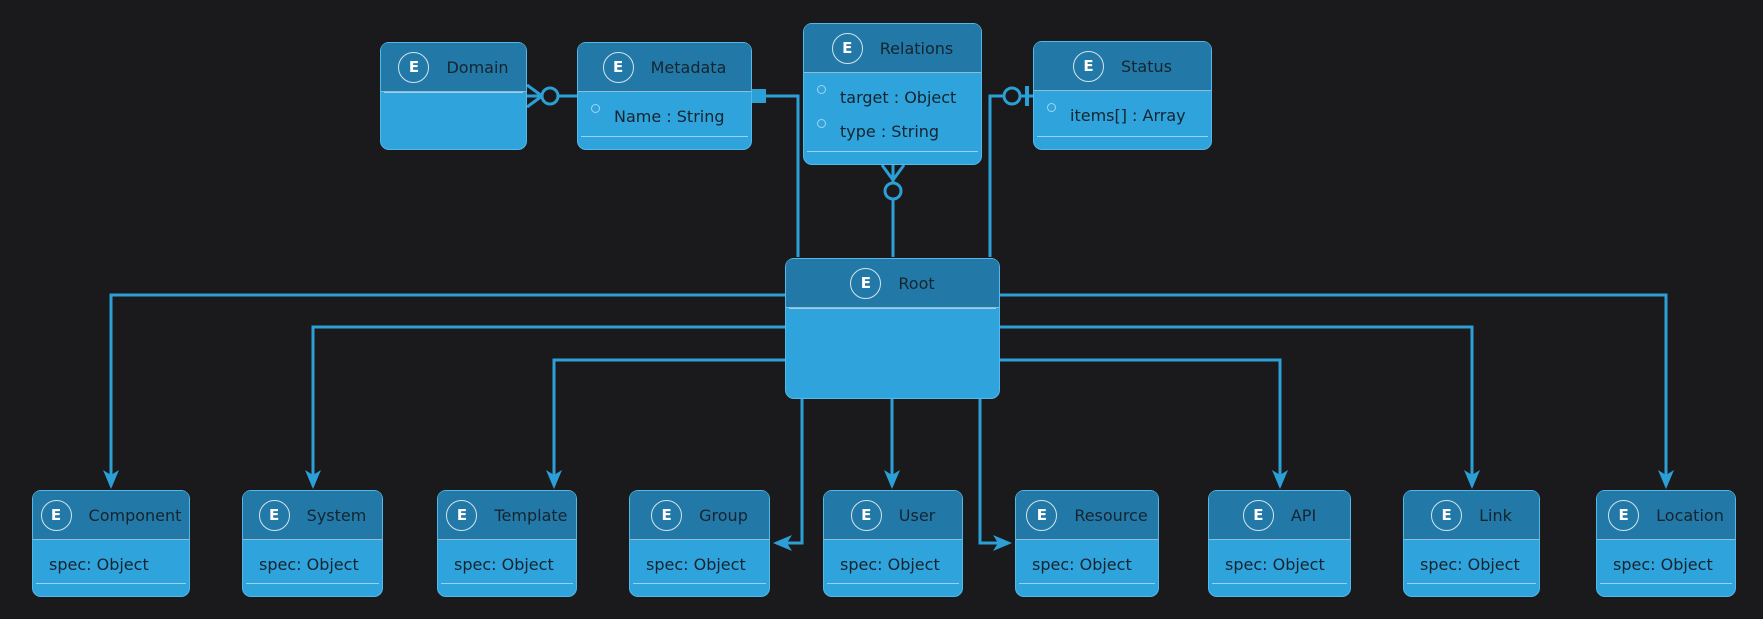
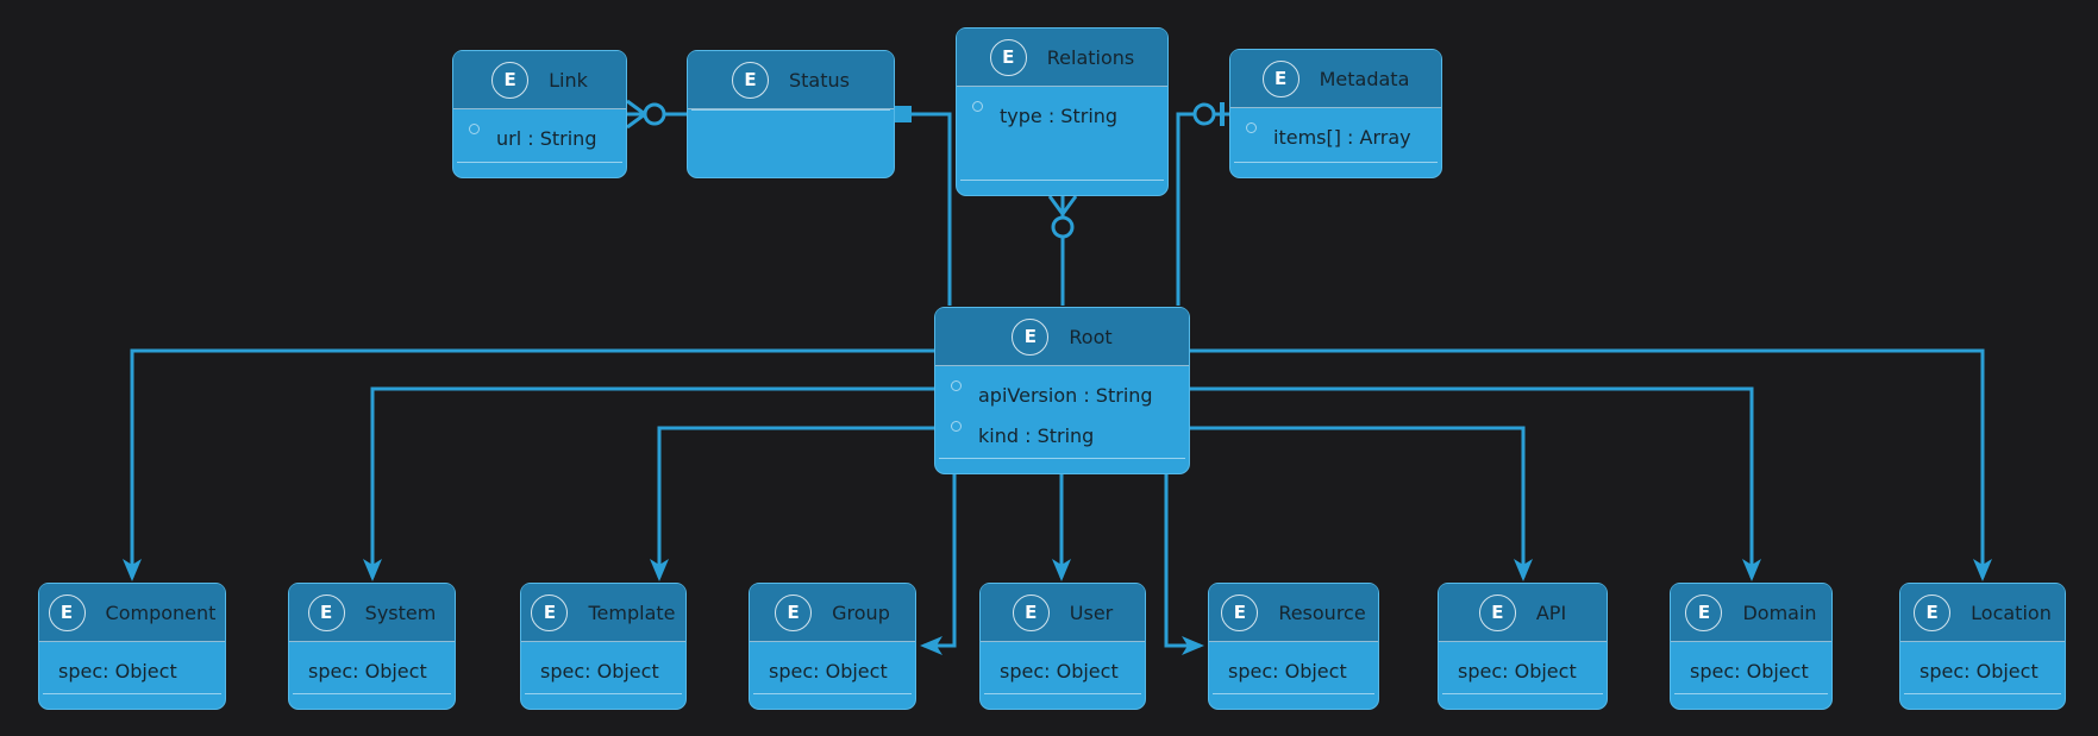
  E
- Domain
+ Link
+ url : String
  E
- Metadata
+ Status
- Name : String
  E
  Relations
- target : Object
  type : String
  E
- Status
+ Metadata
  items[] : Array
  E
  Root
+ apiVersion : String
+ kind : String
  E
  Component
  spec: Object
  E
  System
  spec: Object
  E
  Template
  spec: Object
  E
  Group
  spec: Object
  E
  User
  spec: Object
  E
  Resource
  spec: Object
  E
  API
  spec: Object
  E
- Link
+ Domain
  spec: Object
  E
  Location
  spec: Object
